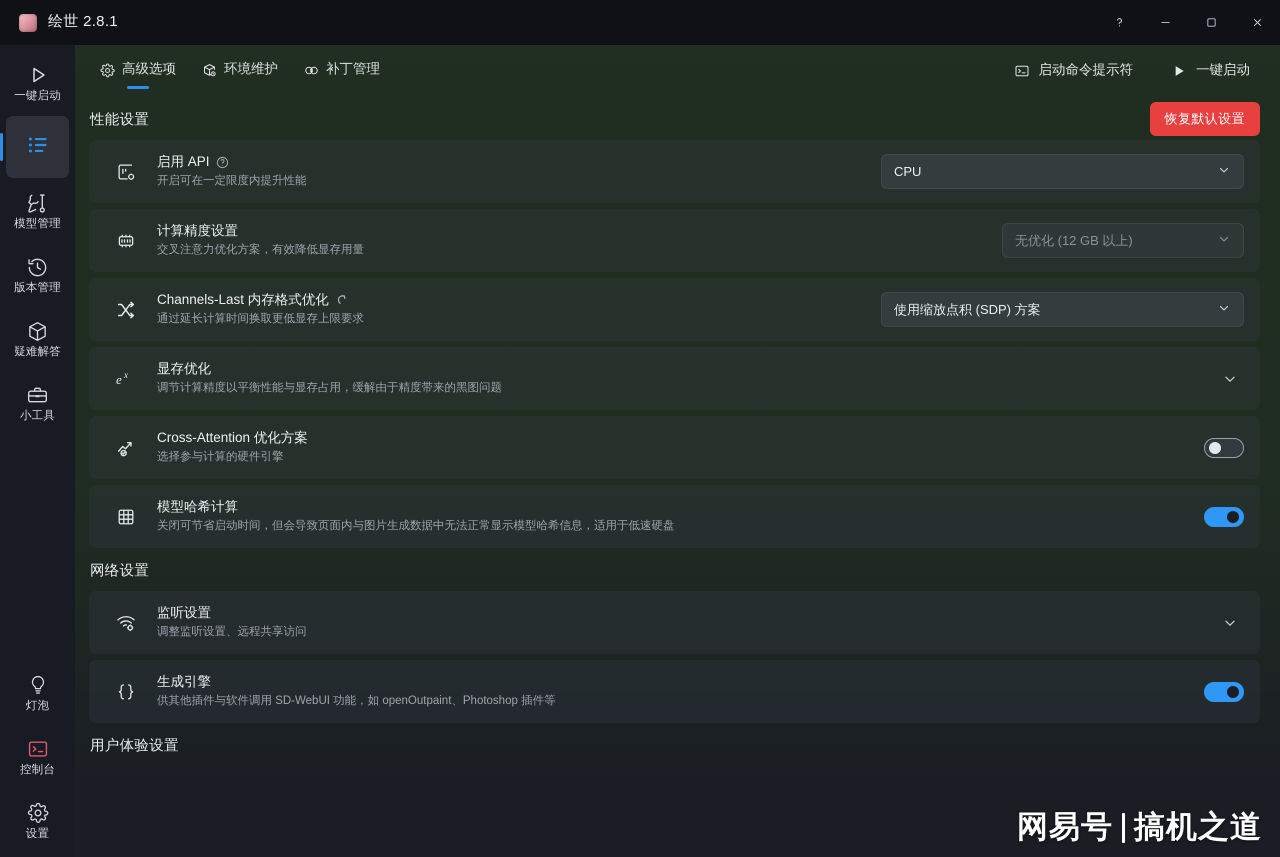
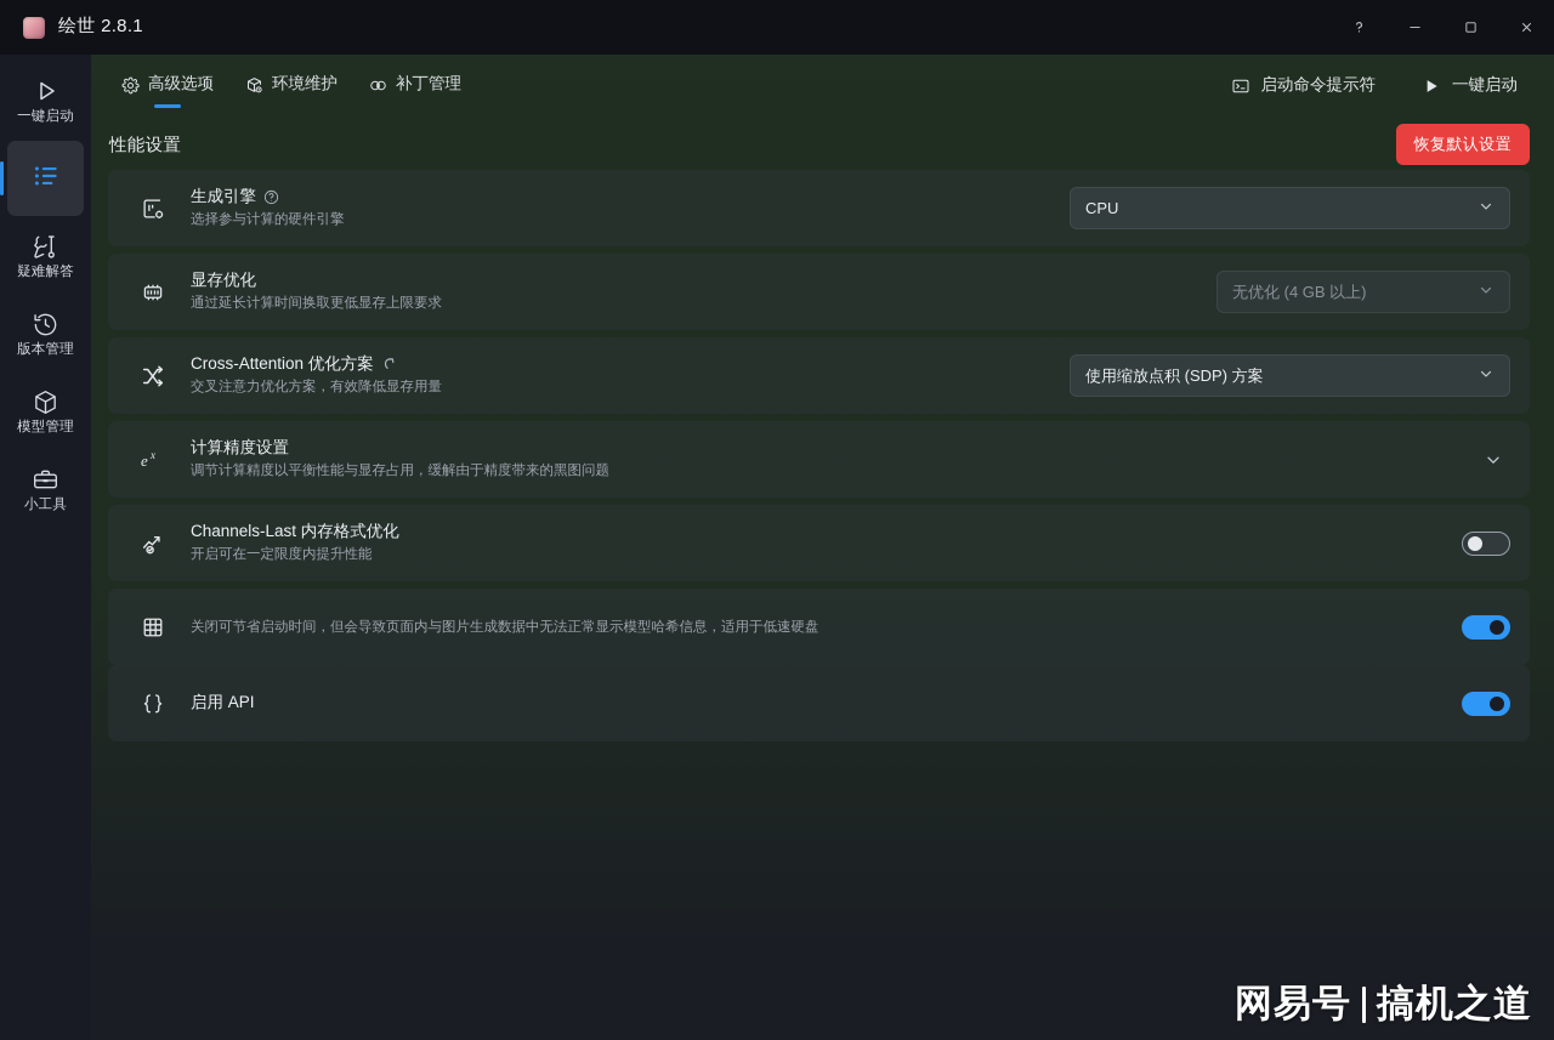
  绘世 2.8.1
  一键启动
- 模型管理
+ 疑难解答
  版本管理
- 疑难解答
+ 模型管理
  小工具
- 灯泡
- 控制台
- 设置
  高级选项
  环境维护
  补丁管理
  启动命令提示符
  一键启动
  性能设置
  恢复默认设置
- 启用 API
+ 生成引擎
- 开启可在一定限度内提升性能
+ 选择参与计算的硬件引擎
  CPU
- 计算精度设置
+ 显存优化
- 交叉注意力优化方案，有效降低显存用量
+ 通过延长计算时间换取更低显存上限要求
- 无优化 (12 GB 以上)
+ 无优化 (4 GB 以上)
- Channels-Last 内存格式优化
+ Cross-Attention 优化方案
- 通过延长计算时间换取更低显存上限要求
+ 交叉注意力优化方案，有效降低显存用量
  使用缩放点积 (SDP) 方案
  e
  x
- 显存优化
+ 计算精度设置
  调节计算精度以平衡性能与显存占用，缓解由于精度带来的黑图问题
- Cross-Attention 优化方案
+ Channels-Last 内存格式优化
- 选择参与计算的硬件引擎
+ 开启可在一定限度内提升性能
- 模型哈希计算
  关闭可节省启动时间，但会导致页面内与图片生成数据中无法正常显示模型哈希信息，适用于低速硬盘
- 网络设置
- 监听设置
- 调整监听设置、远程共享访问
- 生成引擎
+ 启用 API
- 供其他插件与软件调用 SD-WebUI 功能，如 openOutpaint、Photoshop 插件等
- 用户体验设置
  网易号
  搞机之道
